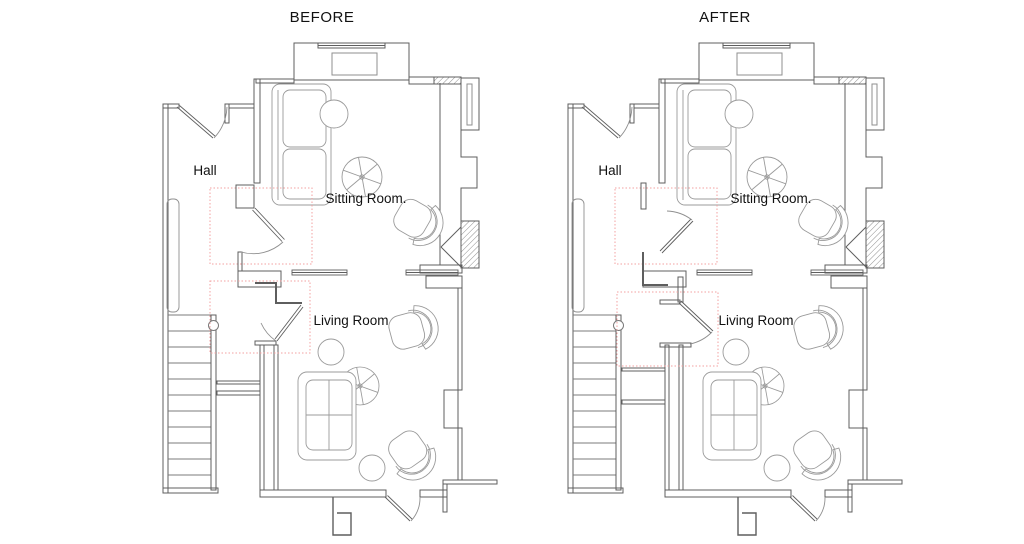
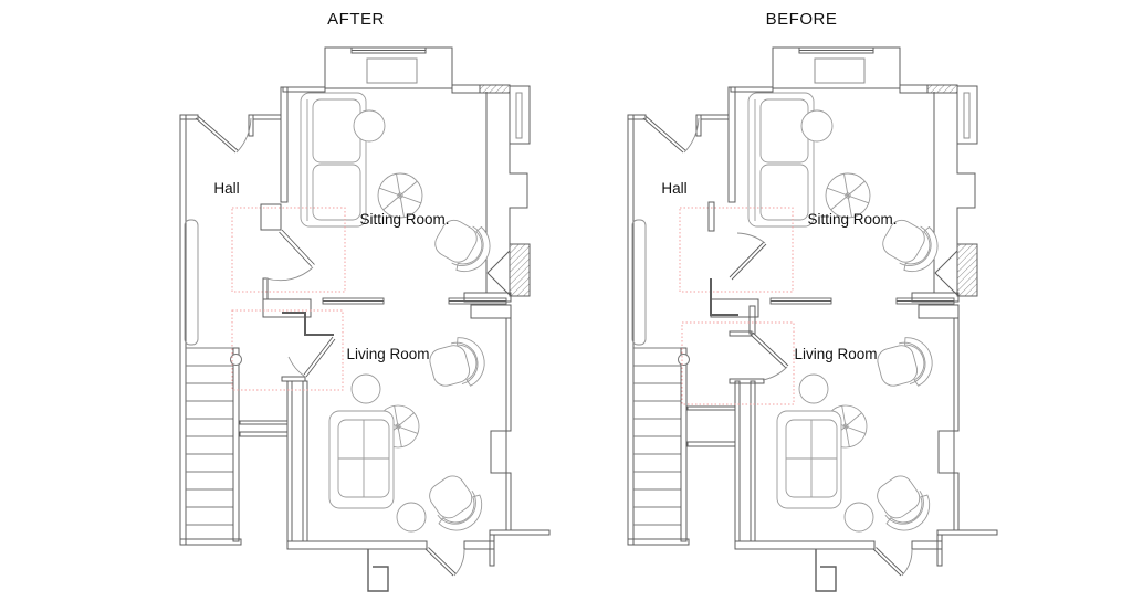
- BEFORE
+ AFTER
  Hall
  Sitting Room.
  Living Room
- AFTER
+ BEFORE
  Hall
  Sitting Room.
  Living Room
